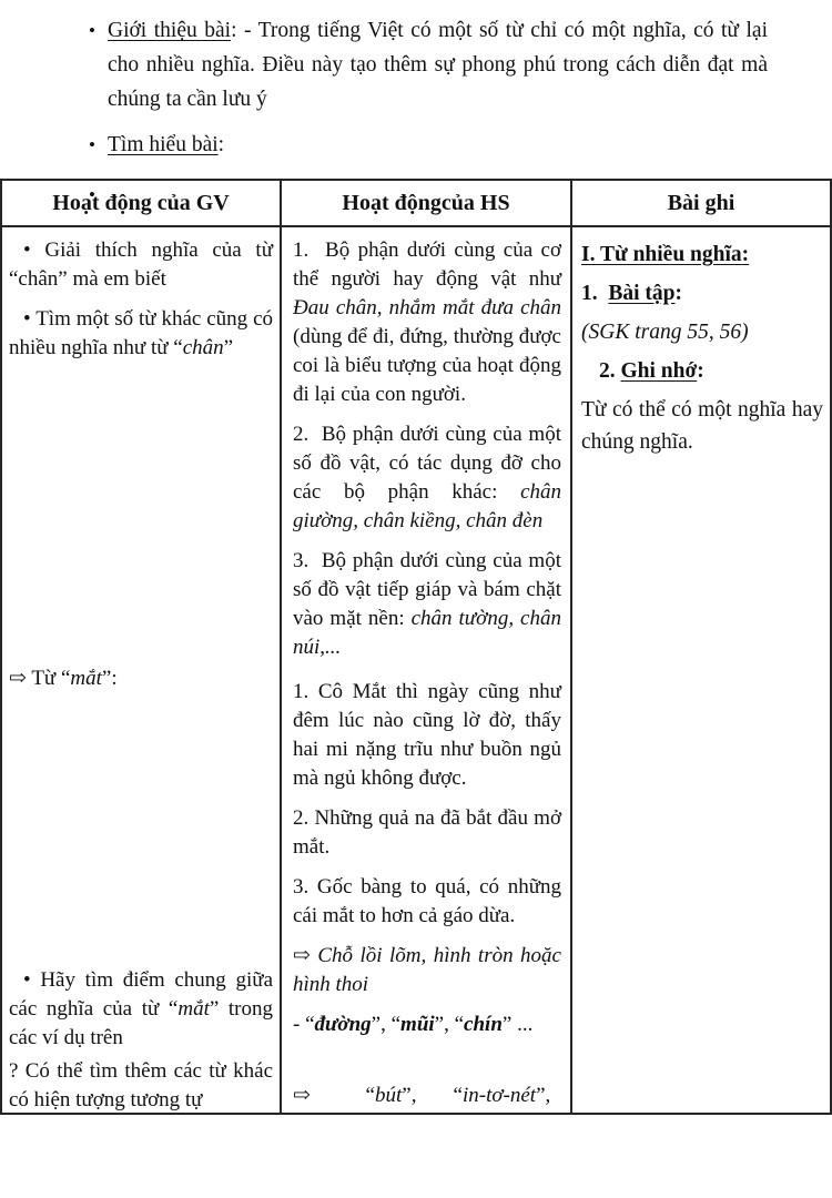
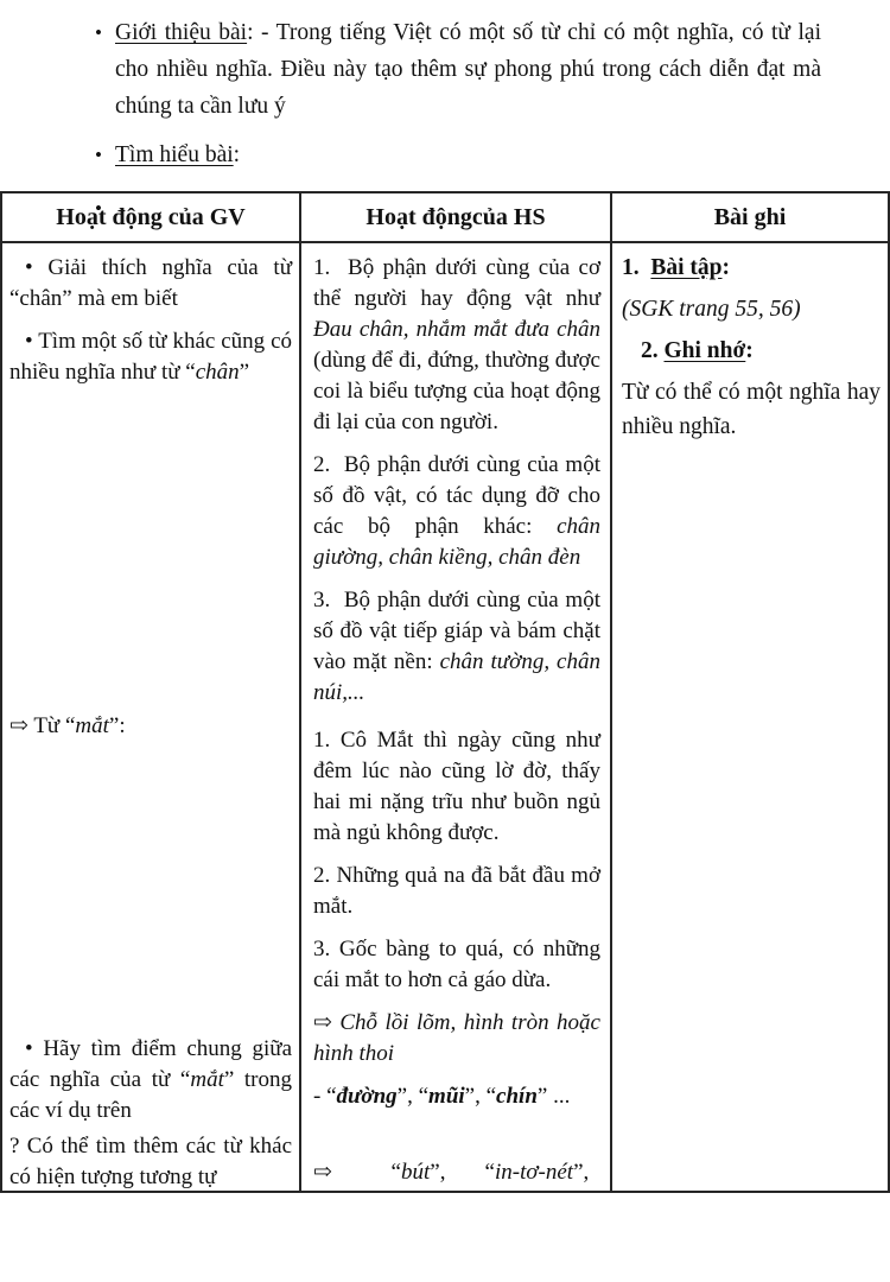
  •
  Giới thiệu bài: - Trong tiếng Việt có một số từ chỉ có một nghĩa, có từ lại cho nhiều nghĩa. Điều này tạo thêm sự phong phú trong cách diễn đạt mà chúng ta cần lưu ý
  •
  Tìm hiểu bài:
  •
  Hoạt động của GV
  Hoạt độngcủa HS
  Bài ghi
  • Giải thích nghĩa của từ “chân” mà em biết
  • Tìm một số từ khác cũng có nhiều nghĩa như từ “chân”
  ⇨ Từ “mắt”:
  • Hãy tìm điểm chung giữa các nghĩa của từ “mắt” trong các ví dụ trên
  ? Có thể tìm thêm các từ khác có hiện tượng tương tự
  1. Bộ phận dưới cùng của cơ thể người hay động vật như Đau chân, nhắm mắt đưa chân (dùng để đi, đứng, thường được coi là biểu tượng của hoạt động đi lại của con người.
  2. Bộ phận dưới cùng của một số đồ vật, có tác dụng đỡ cho các bộ phận khác: chân giường, chân kiềng, chân đèn
  3. Bộ phận dưới cùng của một số đồ vật tiếp giáp và bám chặt vào mặt nền: chân tường, chân núi,...
  1. Cô Mắt thì ngày cũng như đêm lúc nào cũng lờ đờ, thấy hai mi nặng trĩu như buồn ngủ mà ngủ không được.
  2. Những quả na đã bắt đầu mở mắt.
  3. Gốc bàng to quá, có những cái mắt to hơn cả gáo dừa.
  ⇨ Chỗ lồi lõm, hình tròn hoặc hình thoi
  - “đường”, “mũi”, “chín” ...
  ⇨ “bút”, “in-tơ-nét”,
- I. Từ nhiều nghĩa:
  1. Bài tập:
  (SGK trang 55, 56)
  2. Ghi nhớ:
- Từ có thể có một nghĩa hay chúng nghĩa.
+ Từ có thể có một nghĩa hay nhiều nghĩa.
